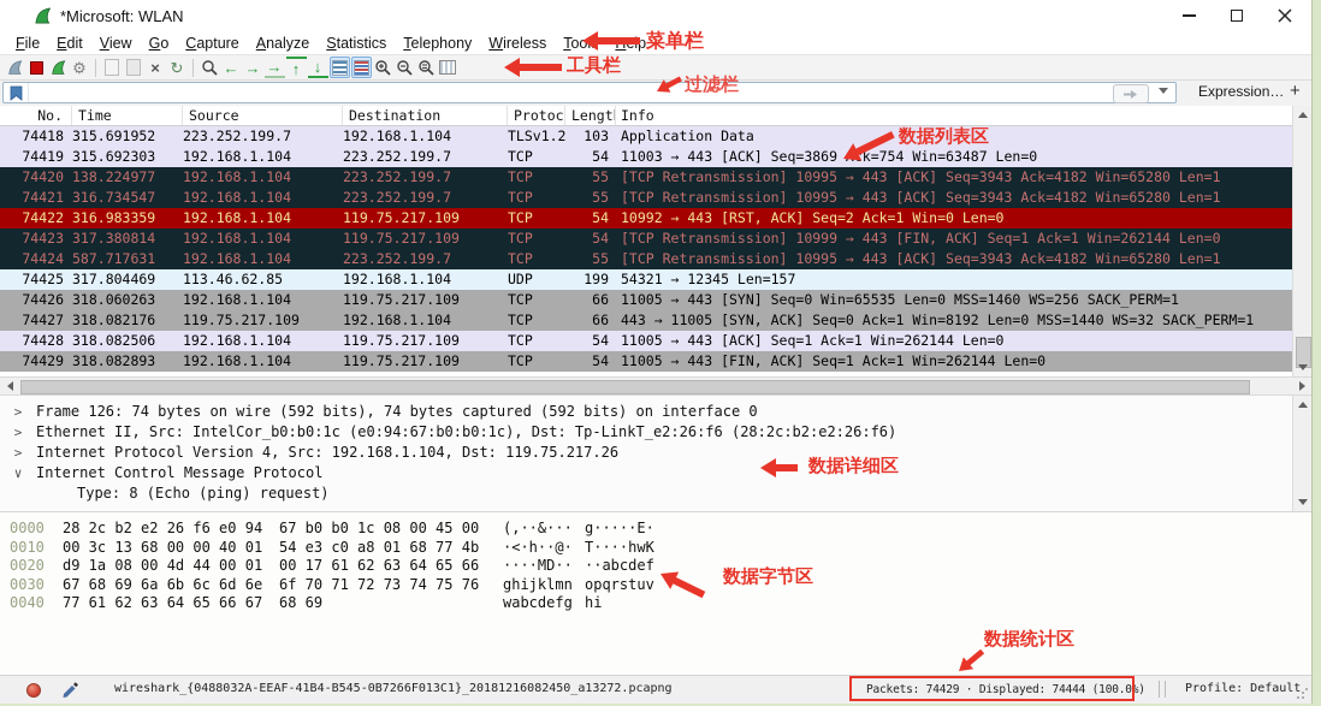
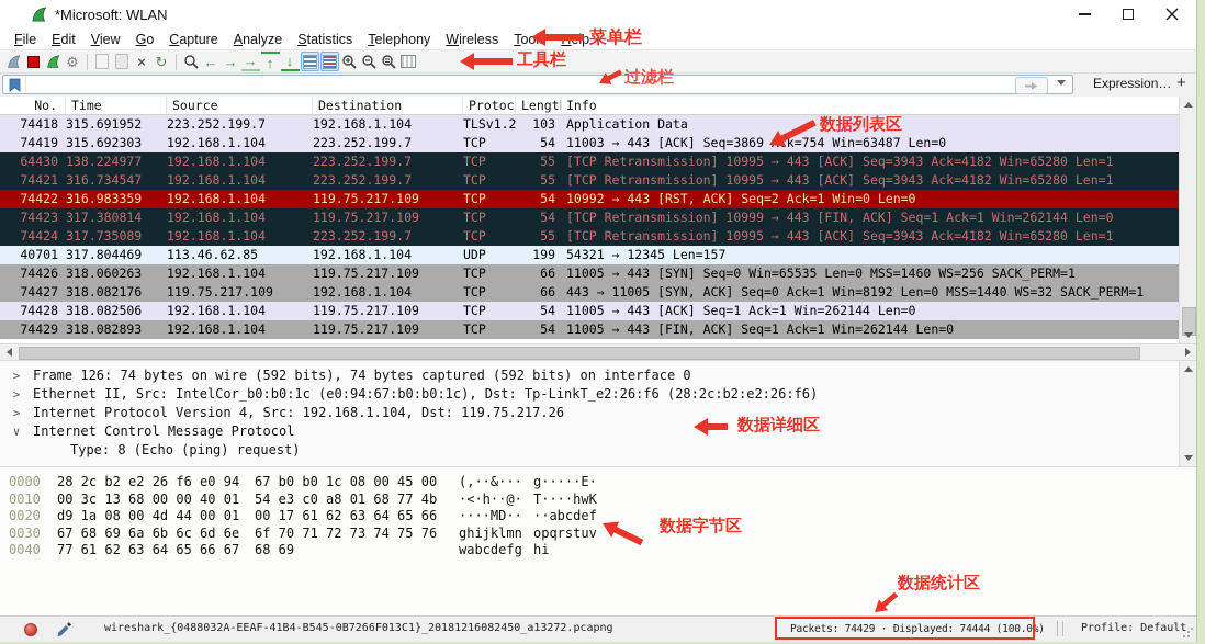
  *Microsoft: WLAN
  File
  Edit
  View
  Go
  Capture
  Analyze
  Statistics
  Telephony
  Wireless
  ⚙
  ×
  ↻
  ←
  →
  →
  ↑
  ↓
  Expression…
  +
  No.
  Time
  Source
  Destination
  Protoc
  Lengt
  Info
  74418
  315.691952
  223.252.199.7
  192.168.1.104
  TLSv1.2
  103
  Application Data
  74419
  315.692303
  192.168.1.104
  223.252.199.7
  TCP
  54
  11003 → 443 [ACK] Seq=3869k=754 Win=63487 Len=0
- 74420
+ 64430
  138.224977
  192.168.1.104
  223.252.199.7
  TCP
  55
  [TCP Retransmission] 10995 → 443 [ACK] Seq=3943 Ack=4182 Win=65280 Len=1
  74421
  316.734547
  192.168.1.104
  223.252.199.7
  TCP
  55
  [TCP Retransmission] 10995 → 443 [ACK] Seq=3943 Ack=4182 Win=65280 Len=1
  74422
  316.983359
  192.168.1.104
  119.75.217.109
  TCP
  54
  10992 → 443 [RST, ACK] Seq=2 Ack=1 Win=0 Len=0
  74423
  317.380814
  192.168.1.104
  119.75.217.109
  TCP
  54
  [TCP Retransmission] 10999 → 443 [FIN, ACK] Seq=1 Ack=1 Win=262144 Len=0
  74424
- 587.717631
+ 317.735089
  192.168.1.104
  223.252.199.7
  TCP
  55
  [TCP Retransmission] 10995 → 443 [ACK] Seq=3943 Ack=4182 Win=65280 Len=1
- 74425
+ 40701
  317.804469
  113.46.62.85
  192.168.1.104
  UDP
  199
  54321 → 12345 Len=157
  74426
  318.060263
  192.168.1.104
  119.75.217.109
  TCP
  66
  11005 → 443 [SYN] Seq=0 Win=65535 Len=0 MSS=1460 WS=256 SACK_PERM=1
  74427
  318.082176
  119.75.217.109
  192.168.1.104
  TCP
  66
  443 → 11005 [SYN, ACK] Seq=0 Ack=1 Win=8192 Len=0 MSS=1440 WS=32 SACK_PERM=1
  74428
  318.082506
  192.168.1.104
  119.75.217.109
  TCP
  54
  11005 → 443 [ACK] Seq=1 Ack=1 Win=262144 Len=0
  74429
  318.082893
  192.168.1.104
  119.75.217.109
  TCP
  54
  11005 → 443 [FIN, ACK] Seq=1 Ack=1 Win=262144 Len=0
  > Frame 126: 74 bytes on wire (592 bits), 74 bytes captured (592 bits) on interface 0
  > Ethernet II, Src: IntelCor_b0:b0:1c (e0:94:67:b0:b0:1c), Dst: Tp-LinkT_e2:26:f6 (28:2c:b2:e2:26:f6)
  > Internet Protocol Version 4, Src: 192.168.1.104, Dst: 119.75.217.26
  ∨ Internet Control Message Protocol
  Type: 8 (Echo (ping) request)
  0000
  28 2c b2 e2 26 f6 e0 94
  67 b0 b0 1c 08 00 45 00
  (,··&···
  g·····E·
  0010
  00 3c 13 68 00 00 40 01
  54 e3 c0 a8 01 68 77 4b
  ·<·h··@·
  T····hwK
  0020
  d9 1a 08 00 4d 44 00 01
  00 17 61 62 63 64 65 66
  ····MD··
  ··abcdef
  0030
  67 68 69 6a 6b 6c 6d 6e
  6f 70 71 72 73 74 75 76
  ghijklmn
  opqrstuv
  0040
  77 61 62 63 64 65 66 67
  68 69
  wabcdefg
  hi
  wireshark_{0488032A-EEAF-41B4-B545-0B7266F013C1}_20181216082450_a13272.pcapng
  Packets: 74429 · Displayed: 74444 (100.0%)
  Profile: Defaul
  菜单栏
  工具栏
  过滤栏
  数据列表区
  数据详细区
  数据字节区
  数据统计区
